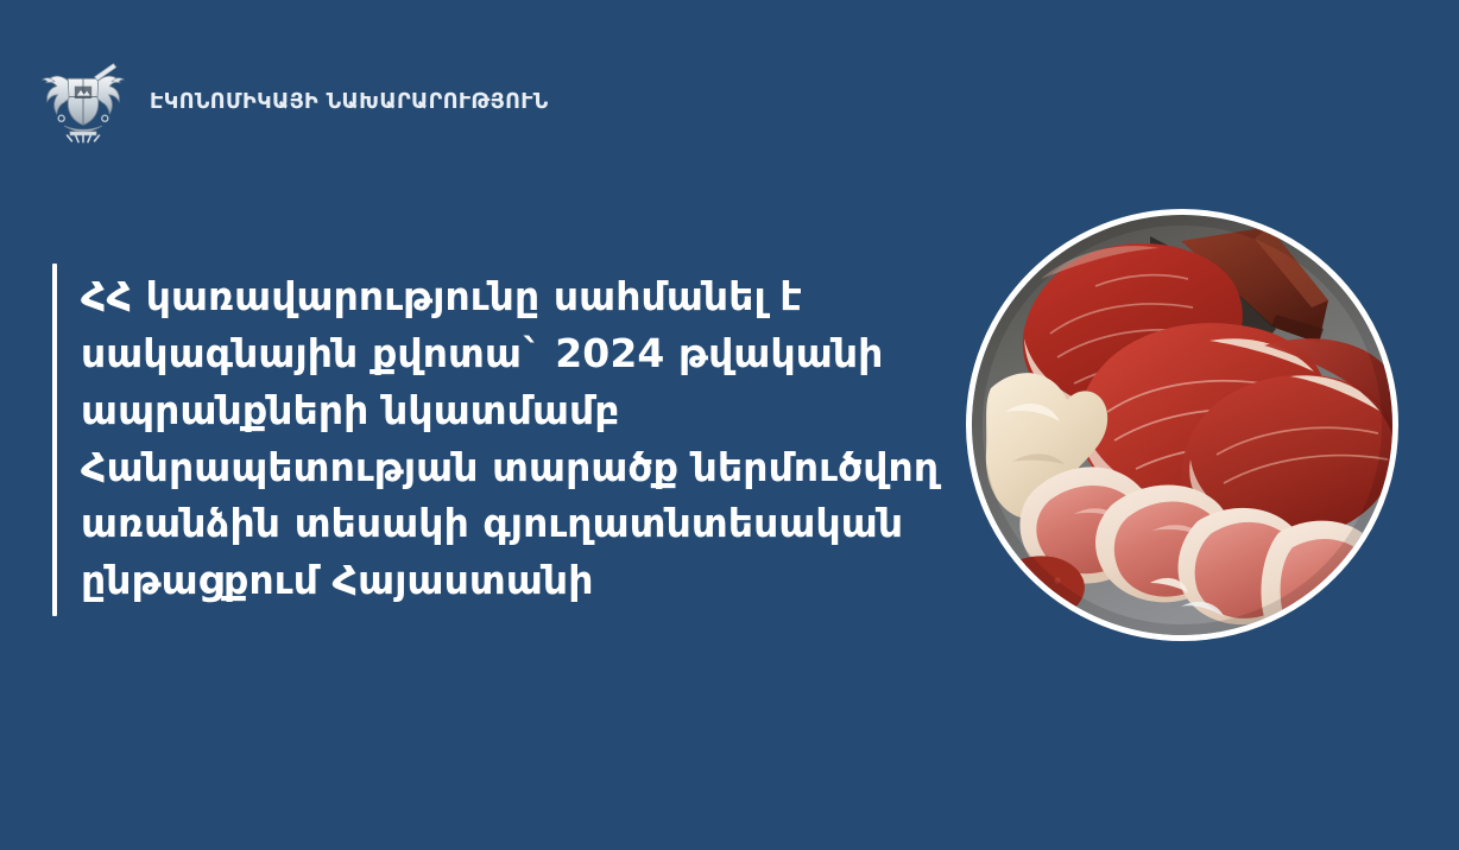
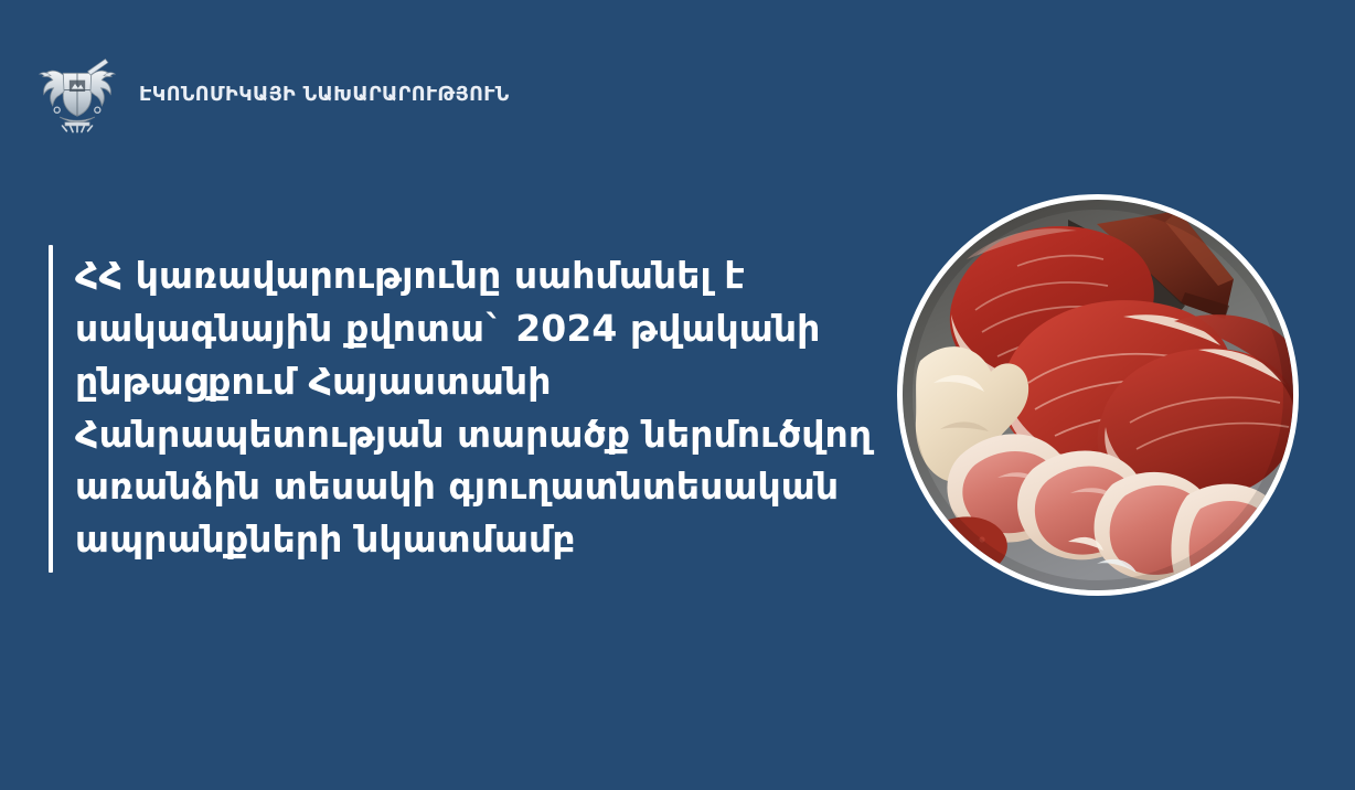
  ԷԿՈՆՈՄԻԿԱՅԻ ՆԱԽԱՐԱՐՈՒԹՅՈՒՆ
  ՀՀ կառավարությունը սահմանել է
  սակագնային քվոտա` 2024 թվականի
- ապրանքների նկատմամբ
+ ընթացքում Հայաստանի
  Հանրապետության տարածք ներմուծվող
  առանձին տեսակի գյուղատնտեսական
- ընթացքում Հայաստանի
+ ապրանքների նկատմամբ
